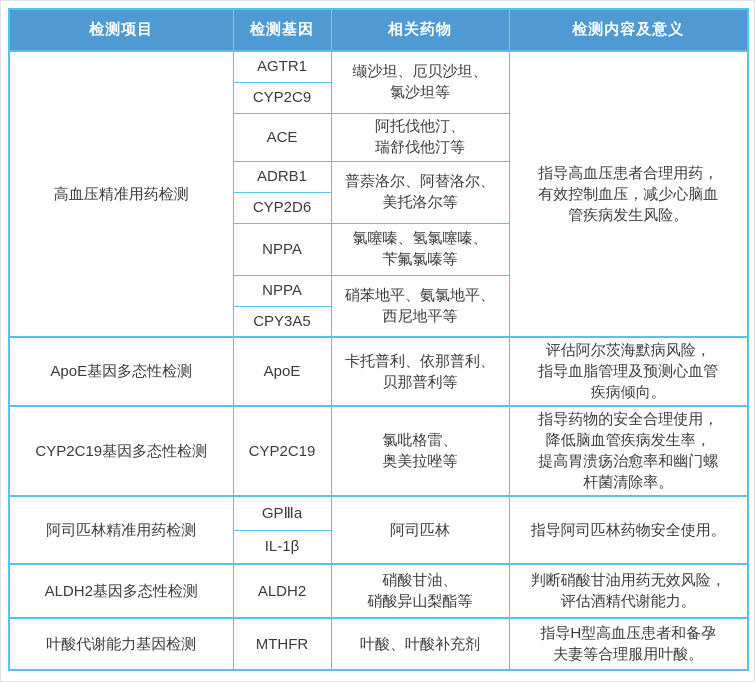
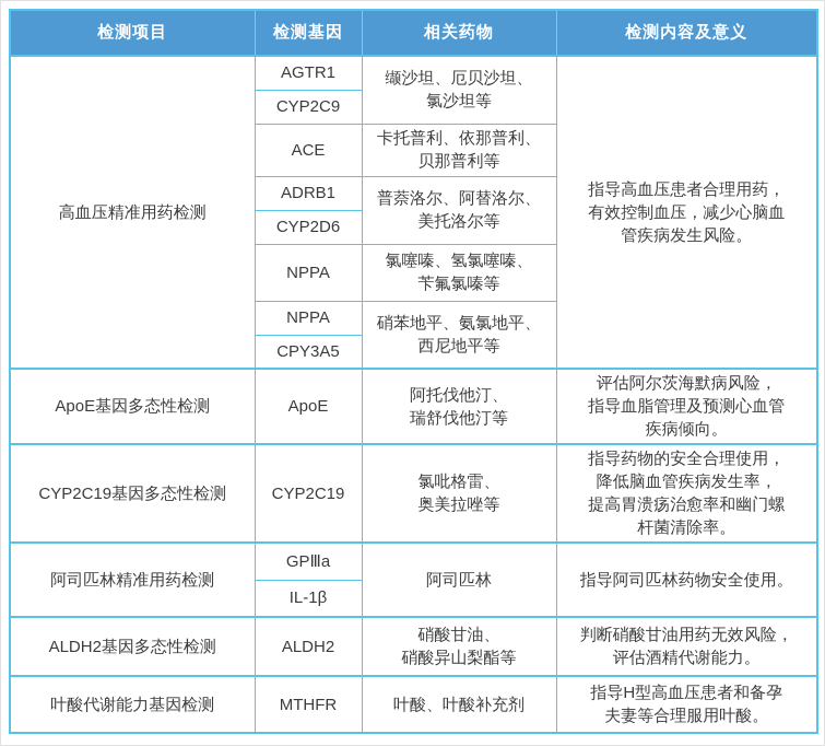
  检测项目	检测基因	相关药物	检测内容及意义
  高血压精准用药检测	AGTR1	缬沙坦、厄贝沙坦、 氯沙坦等	指导高血压患者合理用药， 有效控制血压，减少心脑血 管疾病发生风险。
  CYP2C9
- ACE	阿托伐他汀、 瑞舒伐他汀等
+ ACE	卡托普利、依那普利、 贝那普利等
  ADRB1	普萘洛尔、阿替洛尔、 美托洛尔等
  CYP2D6
  NPPA	氯噻嗪、氢氯噻嗪、 苄氟氯嗪等
  NPPA	硝苯地平、氨氯地平、 西尼地平等
  CPY3A5
- ApoE基因多态性检测	ApoE	卡托普利、依那普利、 贝那普利等	评估阿尔茨海默病风险， 指导血脂管理及预测心血管 疾病倾向。
+ ApoE基因多态性检测	ApoE	阿托伐他汀、 瑞舒伐他汀等	评估阿尔茨海默病风险， 指导血脂管理及预测心血管 疾病倾向。
  CYP2C19基因多态性检测	CYP2C19	氯吡格雷、 奥美拉唑等	指导药物的安全合理使用， 降低脑血管疾病发生率， 提高胃溃疡治愈率和幽门螺 杆菌清除率。
  阿司匹林精准用药检测	GPⅢa	阿司匹林	指导阿司匹林药物安全使用。
  IL-1β
  ALDH2基因多态性检测	ALDH2	硝酸甘油、 硝酸异山梨酯等	判断硝酸甘油用药无效风险， 评估酒精代谢能力。
  叶酸代谢能力基因检测	MTHFR	叶酸、叶酸补充剂	指导H型高血压患者和备孕 夫妻等合理服用叶酸。
